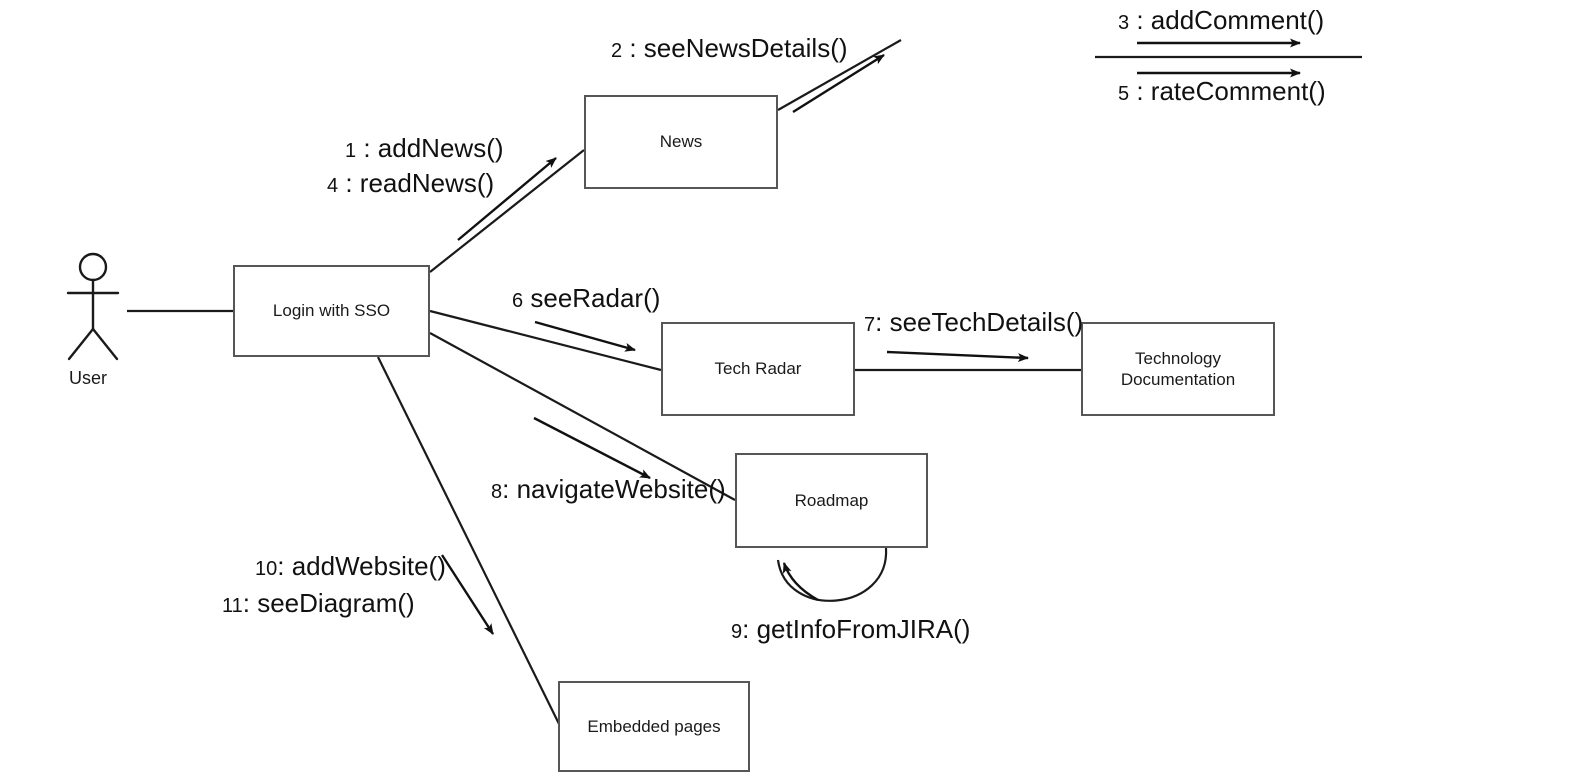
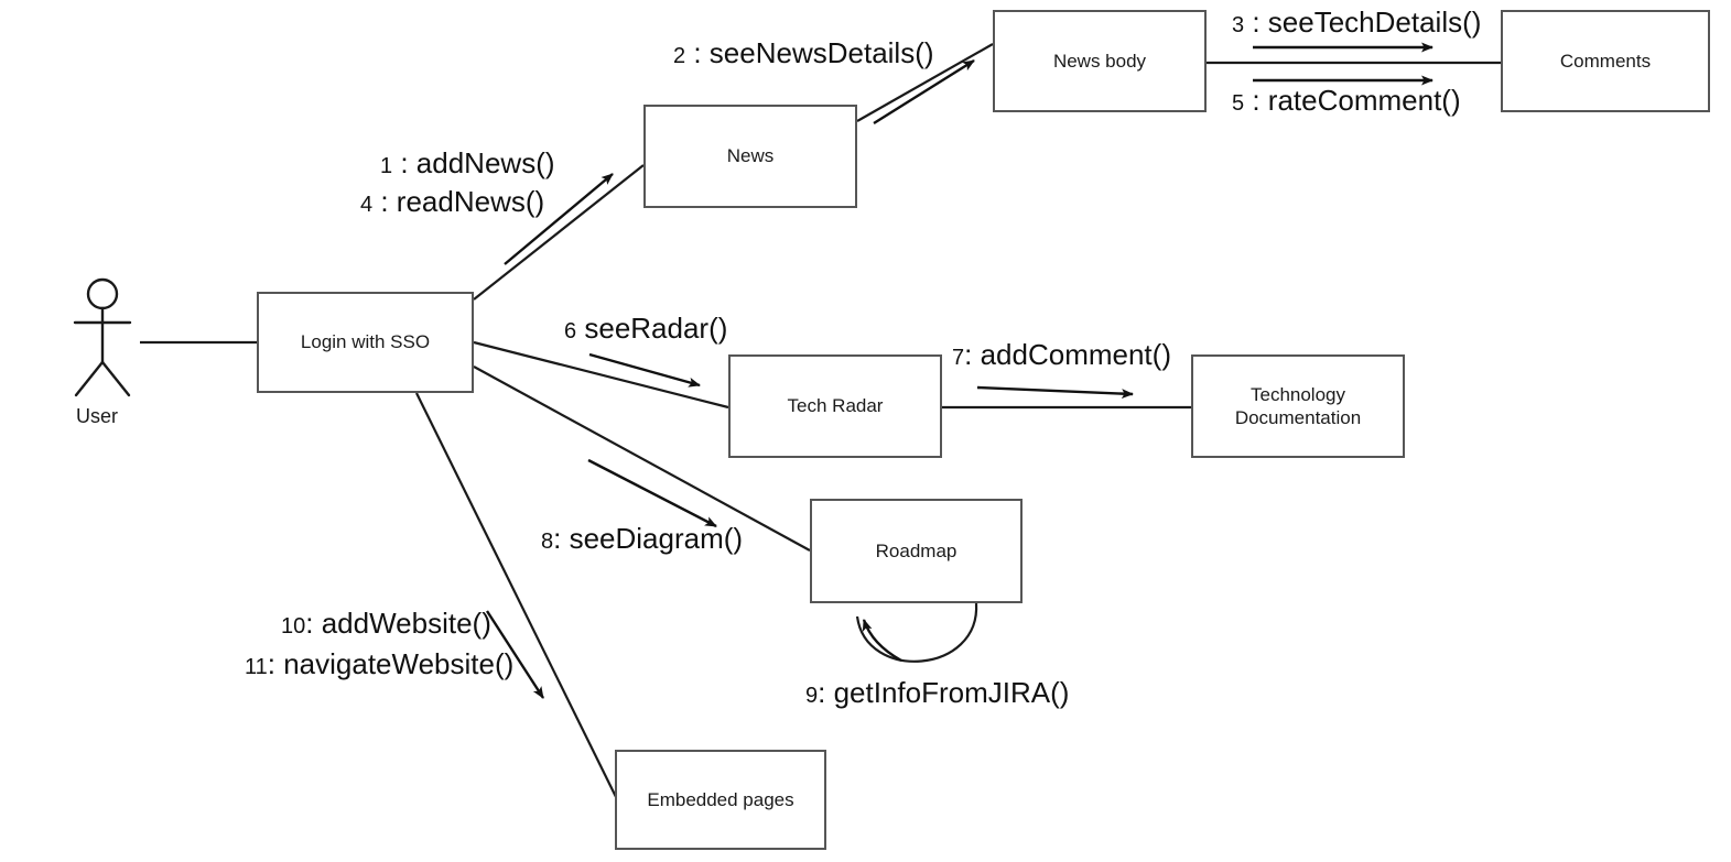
  User
  Login with SSO
  News
+ News body
+ Comments
  Tech Radar
  Technology
  Documentation
  Roadmap
  Embedded pages
  1 : addNews()
  4 : readNews()
  2 : seeNewsDetails()
- 3 : addComment()
+ 3 : seeTechDetails()
  5 : rateComment()
  6 seeRadar()
- 7: seeTechDetails()
+ 7: addComment()
- 8: navigateWebsite()
+ 8: seeDiagram()
  9: getInfoFromJIRA()
  10: addWebsite()
- 11: seeDiagram()
+ 11: navigateWebsite()
